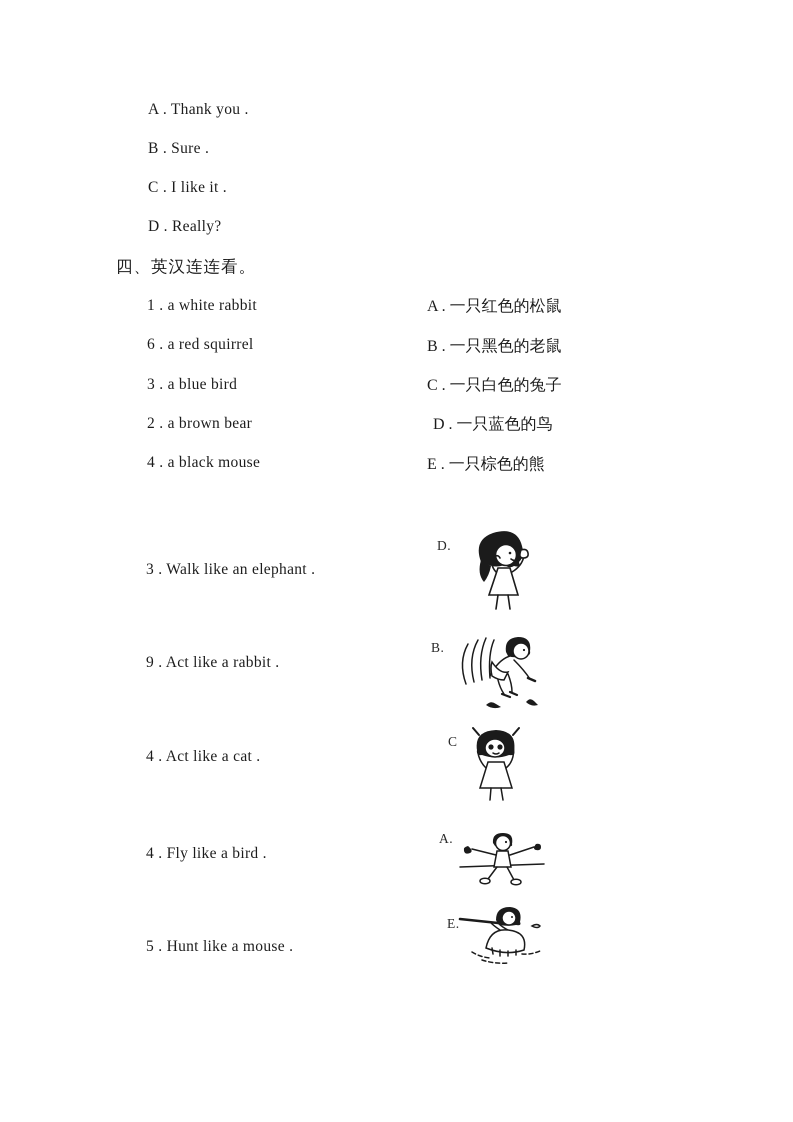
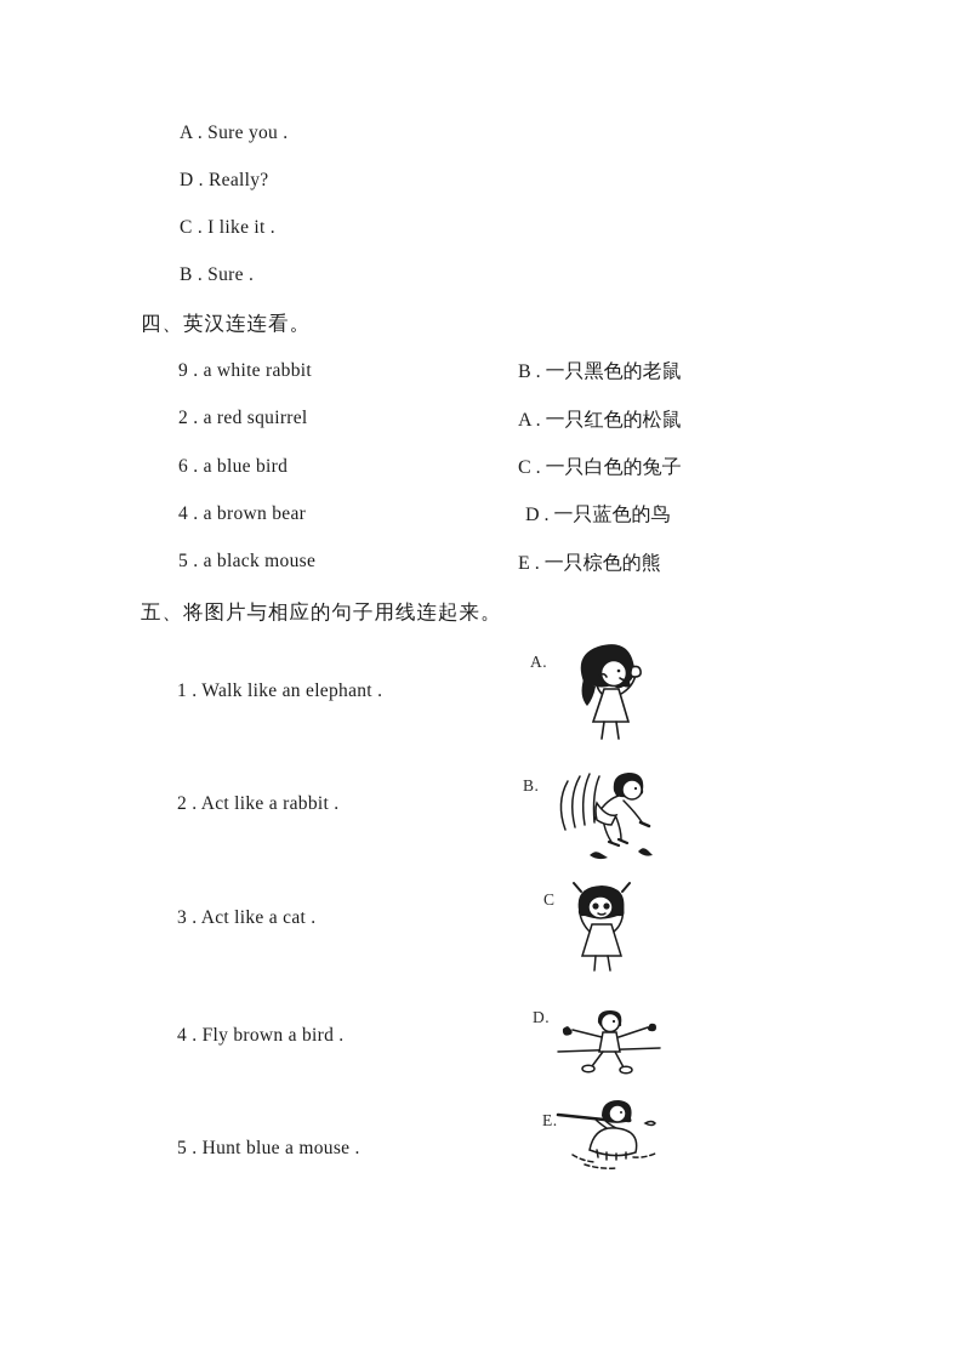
- A . Thank you .
+ A . Sure you .
- B . Sure .
+ D . Really?
  C . I like it .
- D . Really?
+ B . Sure .
  四、英汉连连看。
- 1 . a white rabbit
+ 9 . a white rabbit
- A . 一只红色的松鼠
+ B . 一只黑色的老鼠
- 6 . a red squirrel
+ 2 . a red squirrel
- B . 一只黑色的老鼠
+ A . 一只红色的松鼠
- 3 . a blue bird
+ 6 . a blue bird
  C . 一只白色的兔子
- 2 . a brown bear
+ 4 . a brown bear
  D . 一只蓝色的鸟
- 4 . a black mouse
+ 5 . a black mouse
  E . 一只棕色的熊
+ 五、将图片与相应的句子用线连起来。
- 3 . Walk like an elephant .
+ 1 . Walk like an elephant .
- 9 . Act like a rabbit .
+ 2 . Act like a rabbit .
- 4 . Act like a cat .
+ 3 . Act like a cat .
- 4 . Fly like a bird .
+ 4 . Fly brown a bird .
- 5 . Hunt like a mouse .
+ 5 . Hunt blue a mouse .
- D.
+ A.
  B.
  C
- A.
+ D.
  E.
